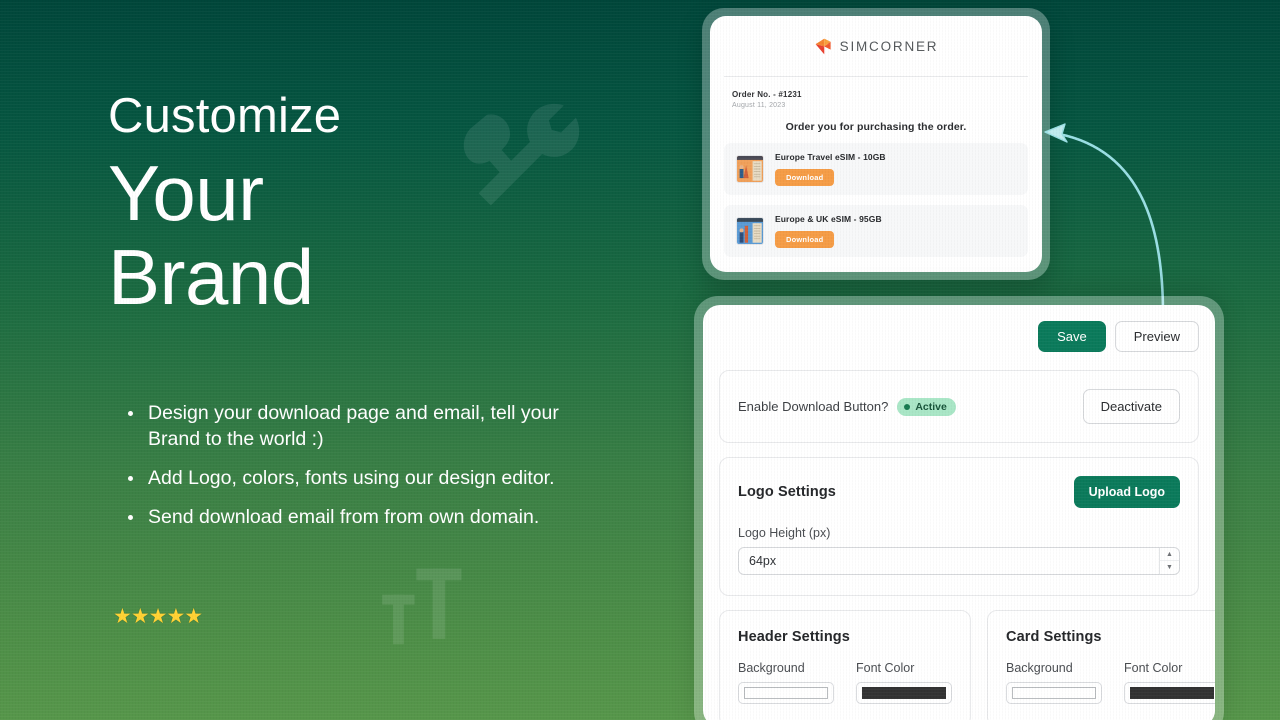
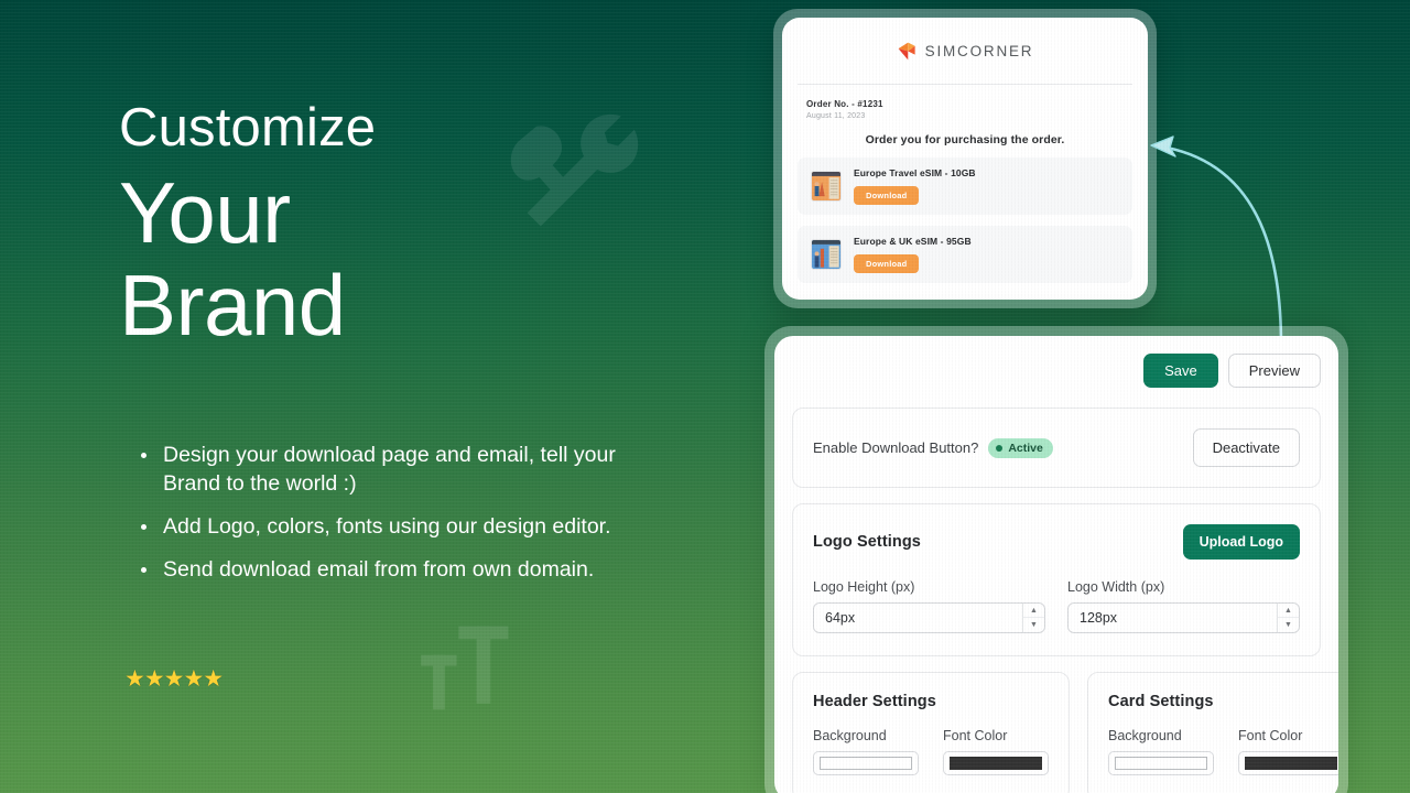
  Customize
  Your
  Brand
  Design your download page and email, tell your Brand to the world :)
  Add Logo, colors, fonts using our design editor.
  Send download email from from own domain.
  ★★★★★
  SIMCORNER
  Order No. - #1231
  Order you for purchasing the order.
  Europe Travel eSIM - 10GB
  Download
  Europe & UK eSIM - 95GB
  Download
  Save
  Preview
  Enable Download Button?
  Active
  Deactivate
  Logo Settings
  Upload Logo
  Logo Height (px)
  64px
+ Logo Width (px)
+ 128px
  Header Settings
  Background
  Font Color
  Card Settings
  Background
  Font Color
